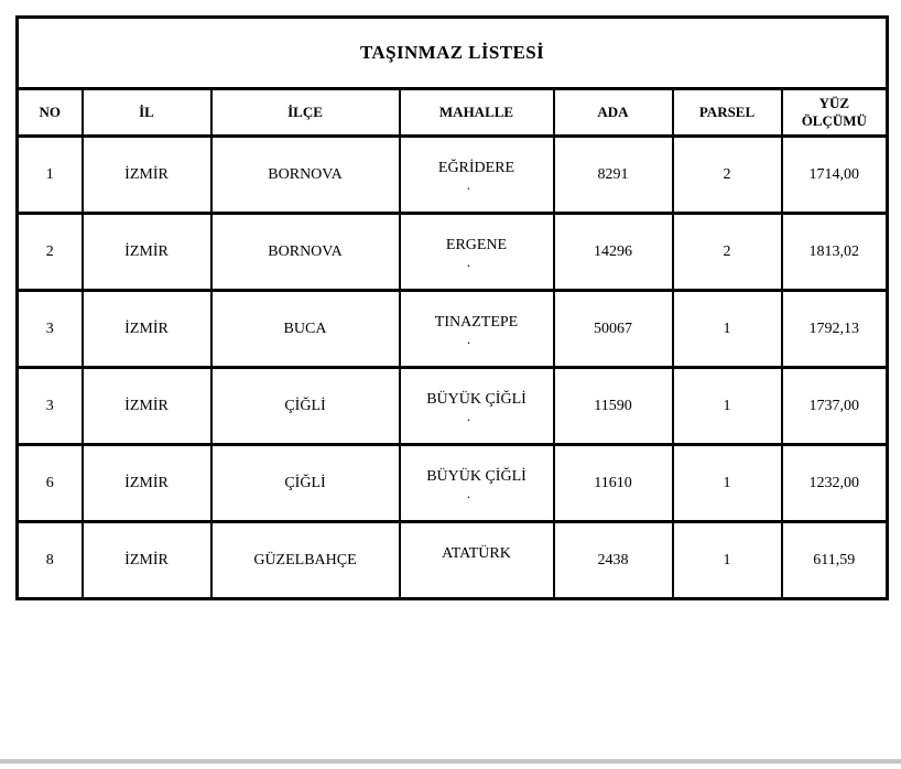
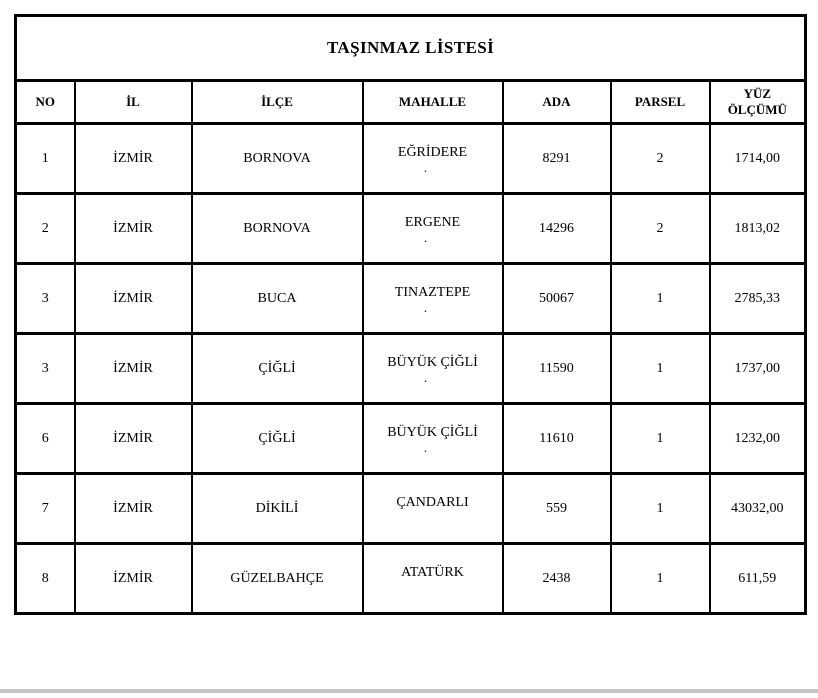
  TAŞINMAZ LİSTESİ
  NO	İL	İLÇE	MAHALLE	ADA	PARSEL	YÜZ ÖLÇÜMÜ
  1	İZMİR	BORNOVA	EĞRİDERE.	8291	2	1714,00
  2	İZMİR	BORNOVA	ERGENE.	14296	2	1813,02
- 3	İZMİR	BUCA	TINAZTEPE.	50067	1	1792,13
+ 3	İZMİR	BUCA	TINAZTEPE.	50067	1	2785,33
  3	İZMİR	ÇİĞLİ	BÜYÜK ÇİĞLİ.	11590	1	1737,00
  6	İZMİR	ÇİĞLİ	BÜYÜK ÇİĞLİ.	11610	1	1232,00
+ 7	İZMİR	DİKİLİ	ÇANDARLI	559	1	43032,00
  8	İZMİR	GÜZELBAHÇE	ATATÜRK	2438	1	611,59
